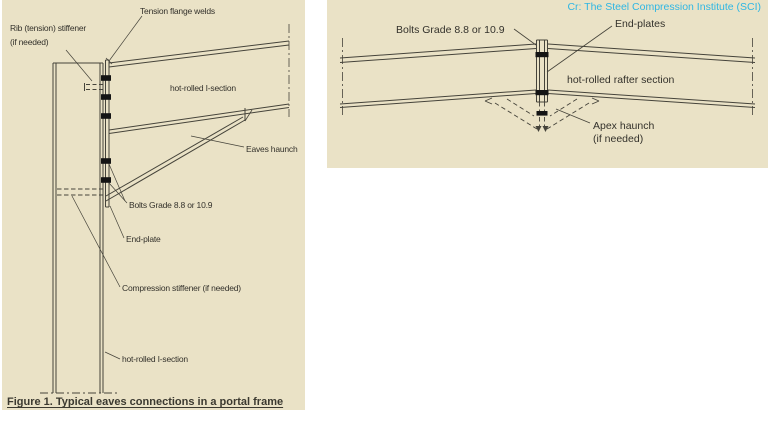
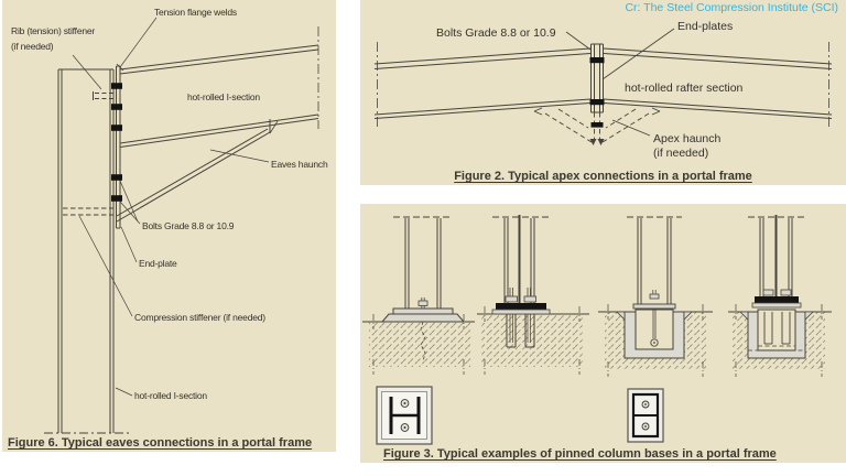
  Rib (tension) stiffener
  (if needed)
  Tension flange welds
  hot-rolled I-section
  Eaves haunch
  Bolts Grade 8.8 or 10.9
  End-plate
  Compression stiffener (if needed)
  hot-rolled I-section
- Figure 1. Typical eaves connections in a portal frame
+ Figure 6. Typical eaves connections in a portal frame
  Cr: The Steel Compression Institute (SCI)
  Bolts Grade 8.8 or 10.9
  End-plates
  hot-rolled rafter section
  Apex haunch
  (if needed)
+ Figure 2. Typical apex connections in a portal frame
+ Figure 3. Typical examples of pinned column bases in a portal frame
